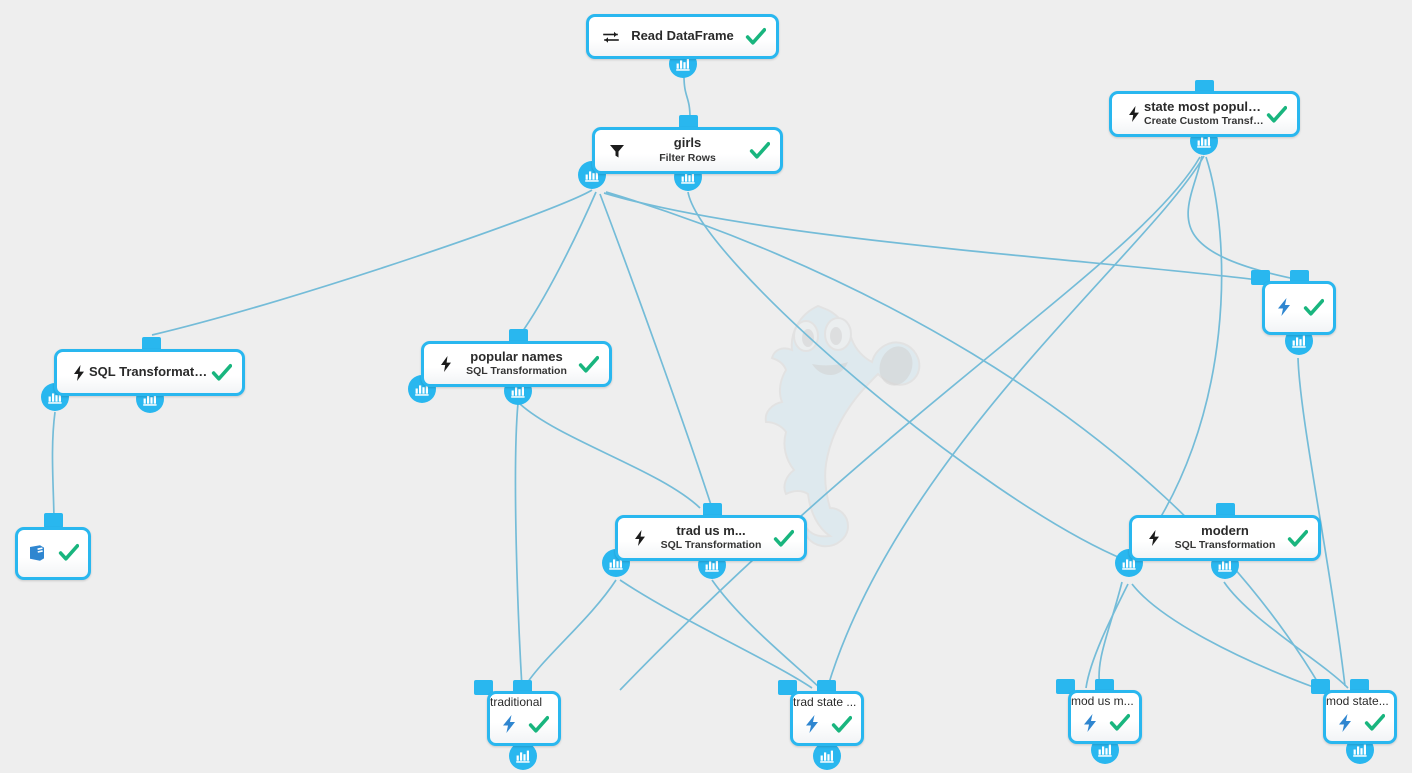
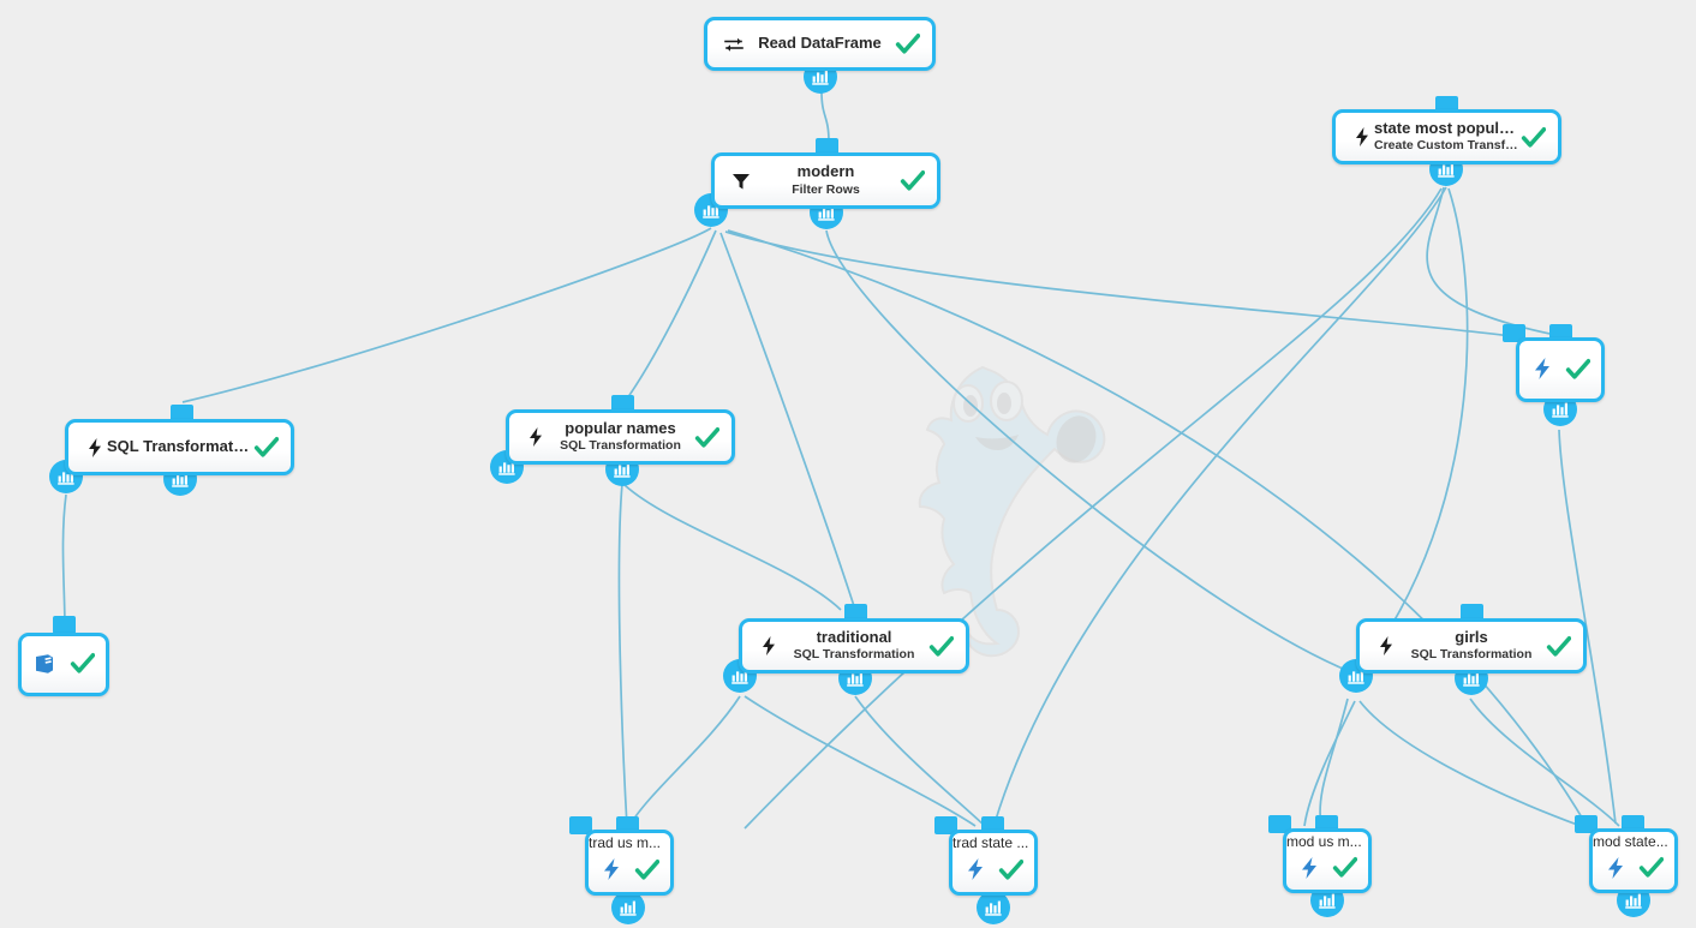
  Read DataFrame
- girls
+ modern
  Filter Rows
  state most popular
  Create Custom Transfor
  SQL Transformation
  popular names
  SQL Transformation
- trad us m...
+ traditional
  SQL Transformation
- modern
+ girls
  SQL Transformation
- traditional
+ trad us m...
  trad state ...
  mod us m...
  mod state...
